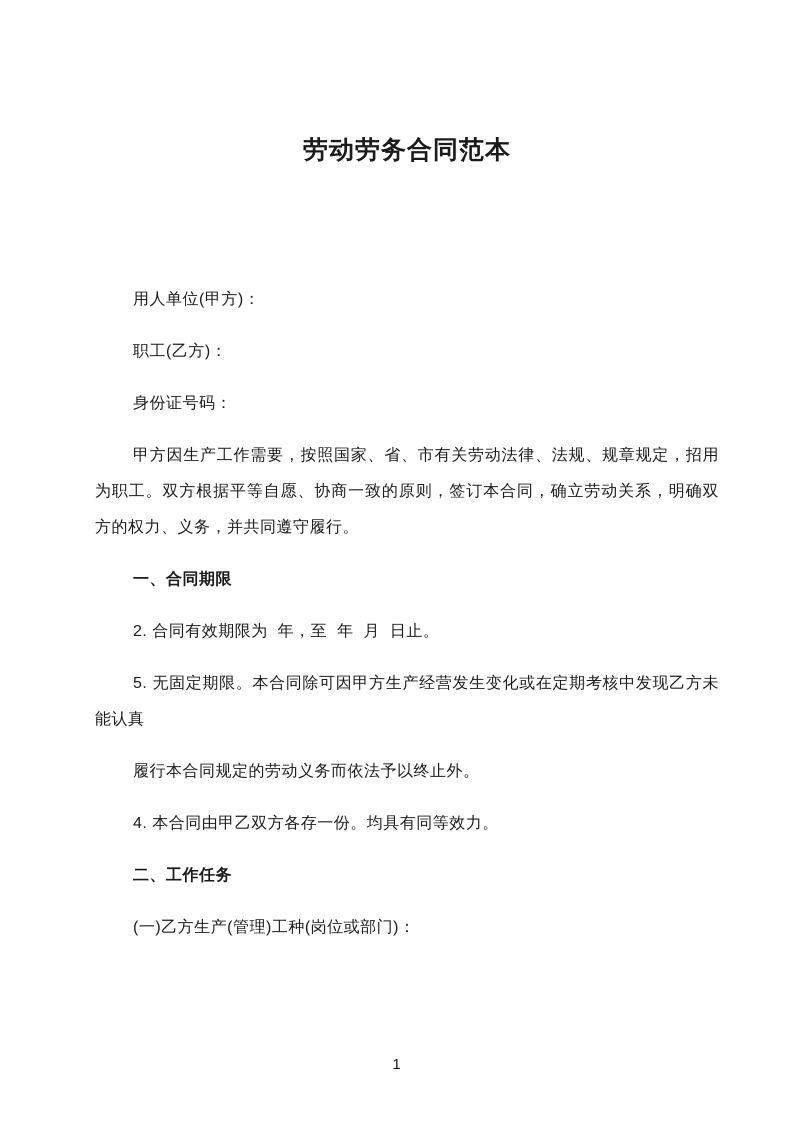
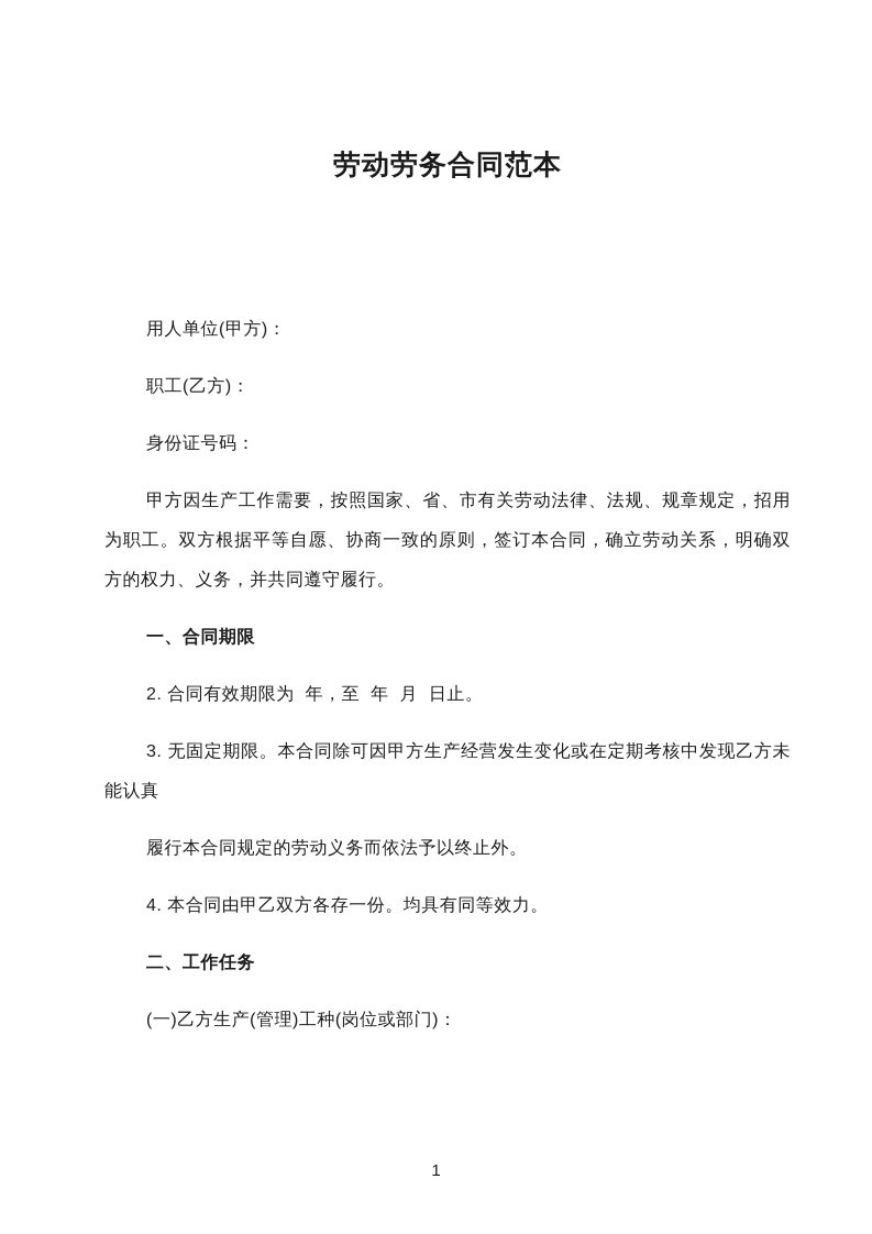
  劳动劳务合同范本
  用人单位(甲方)：
  职工(乙方)：
  身份证号码：
  甲方因生产工作需要，按照国家、省、市有关劳动法律、法规、规章规定，招用为职工。双方根据平等自愿、协商一致的原则，签订本合同，确立劳动关系，明确双方的权力、义务，并共同遵守履行。
  一、合同期限
  2. 合同有效期限为 年，至 年 月 日止。
- 5. 无固定期限。本合同除可因甲方生产经营发生变化或在定期考核中发现乙方未能认真
+ 3. 无固定期限。本合同除可因甲方生产经营发生变化或在定期考核中发现乙方未能认真
  履行本合同规定的劳动义务而依法予以终止外。
  4. 本合同由甲乙双方各存一份。均具有同等效力。
  二、工作任务
  (一)乙方生产(管理)工种(岗位或部门)：
  1
